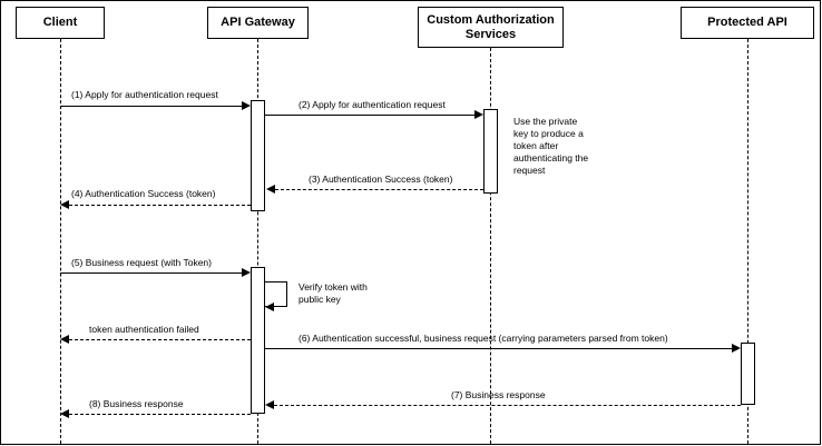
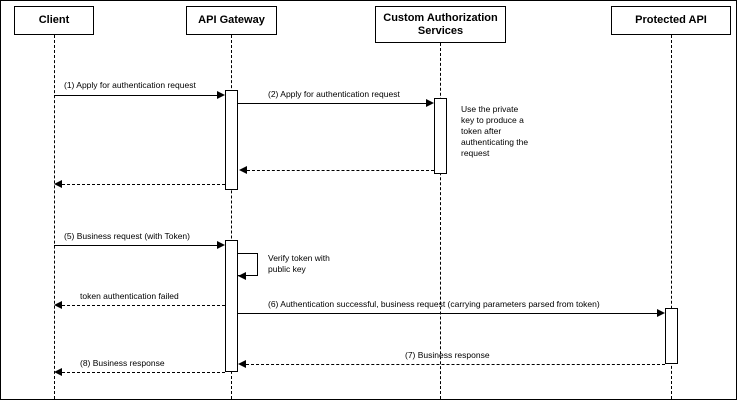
  Client
  API Gateway
  Custom Authorization Services
  Protected API
  (1) Apply for authentication request
  (2) Apply for authentication request
  Use the private key to produce a token after authenticating the request
- (3) Authentication Success (token)
- (4) Authentication Success (token)
  (5) Business request (with Token)
  Verify token with public key
  token authentication failed
  (6) Authentication successful, business request (carrying parameters parsed from token)
  (7) Business response
  (8) Business response
